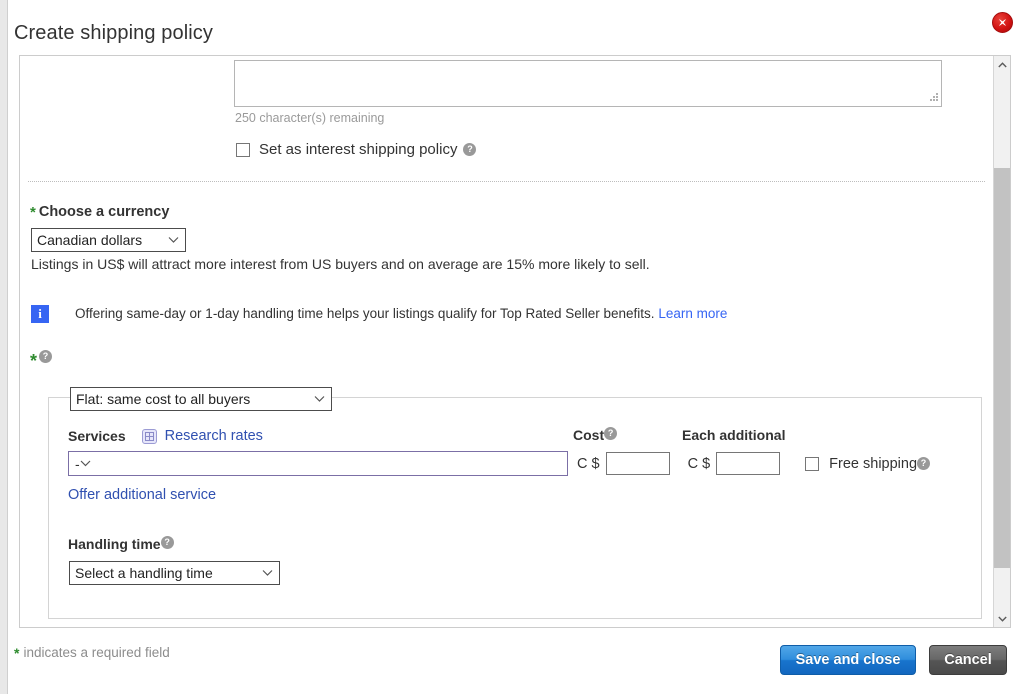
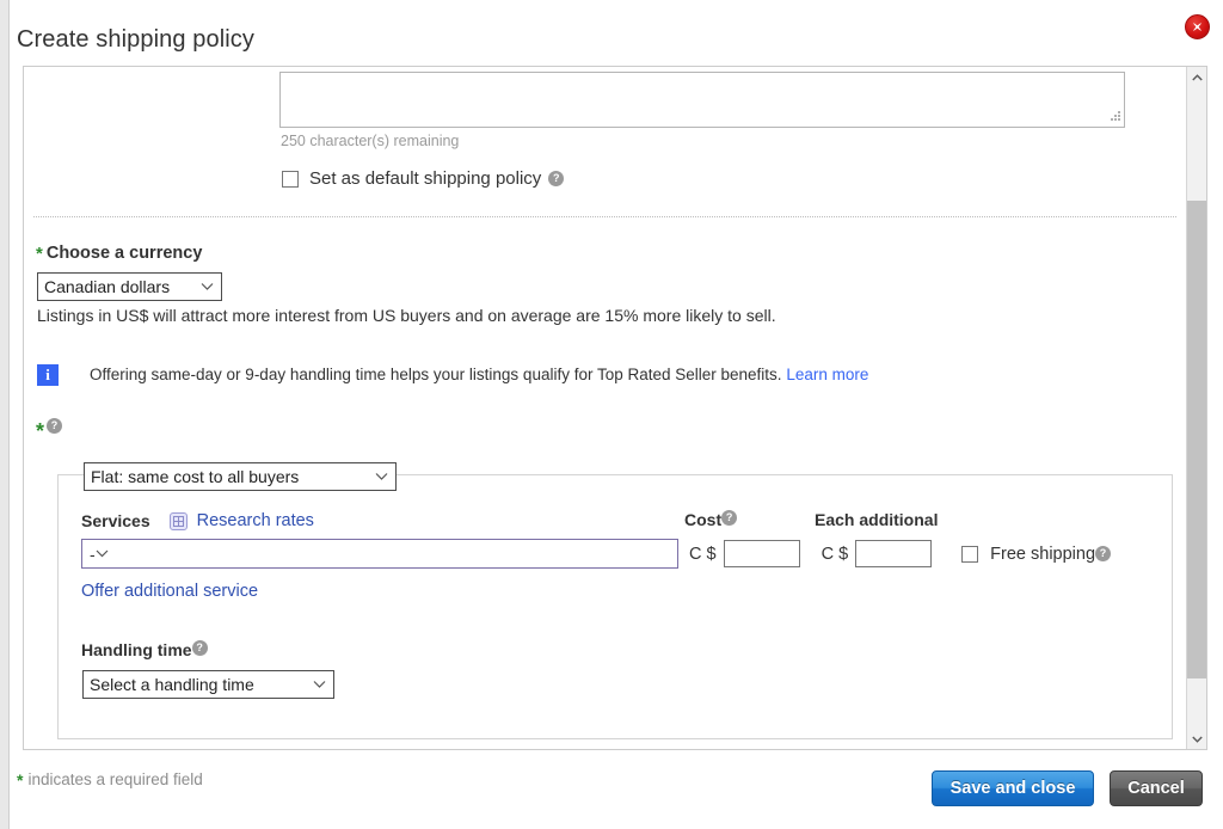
  Create shipping policy
  250 character(s) remaining
- Set as interest shipping policy
+ Set as default shipping policy
  ?
  *
  Choose a currency
  Canadian dollars
  Listings in US$ will attract more interest from US buyers and on average are 15% more likely to sell.
  i
- Offering same-day or 1-day handling time helps your listings qualify for Top Rated Seller benefits. Learn more
+ Offering same-day or 9-day handling time helps your listings qualify for Top Rated Seller benefits. Learn more
  *
  ?
  Flat: same cost to all buyers
  Services
  Research rates
  Cost
  ?
  Each additional
  -
  C $
  C $
  Free shipping
  ?
  Offer additional service
  Handling time
  ?
  Select a handling time
  *
  indicates a required field
  Save and close
  Cancel
